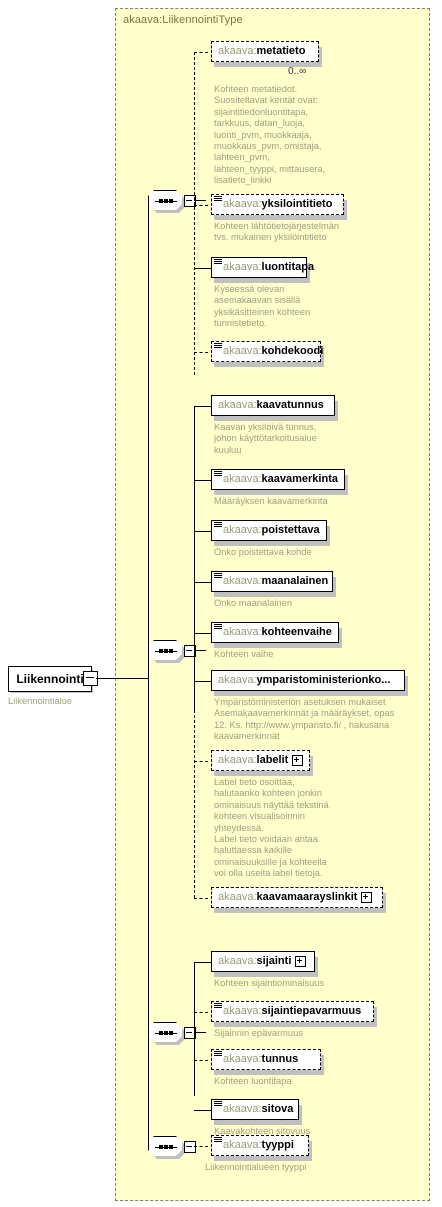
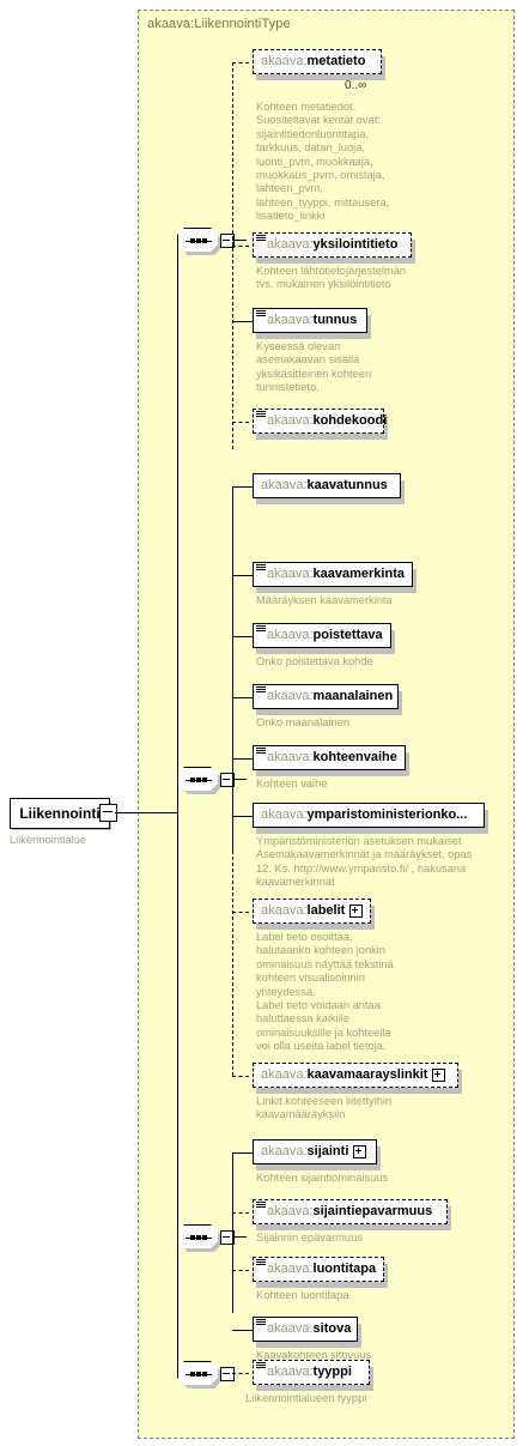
  akaava:LiikennointiType
  Liikennointi
  Liikennointialue
  akaava:
  metatieto
  0..∞
  Kohteen metatiedot.
  Suositeltavat kentät ovat:
  sijaintitiedonluontitapa,
  tarkkuus, datan_luoja,
  luonti_pvm, muokkaaja,
  muokkaus_pvm, omistaja,
  lahteen_pvm,
  lahteen_tyyppi, mittausera,
  lisatieto_linkki
  akaava:
  yksilointitieto
  Kohteen lähtötietojärjestelmän
  tvs. mukainen yksilöintitieto
  akaava:
- luontitapa
+ tunnus
  Kyseessä olevan
  asemakaavan sisällä
  yksikäsitteinen kohteen
  tunnistetieto.
  akaava:
  kohdekoodi
  akaava:
  kaavatunnus
- Kaavan yksilöivä tunnus,
- johon käyttötarkoitusalue
- kuuluu
  akaava:
  kaavamerkinta
  Määräyksen kaavamerkinta
  akaava:
  poistettava
  Onko poistettava kohde
  akaava:
  maanalainen
  Onko maanalainen
  akaava:
  kohteenvaihe
  Kohteen vaihe
  akaava:
  ymparistoministerionko...
  Ympäristöministeriön asetuksen mukaiset
  Asemakaavamerkinnät ja määräykset, opas
  12. Ks. http://www.ymparisto.fi/ , hakusana
  kaavamerkinnät
  akaava:
  labelit
  Label tieto osoittaa,
  halutaanko kohteen jonkin
  ominaisuus näyttää tekstinä
  kohteen visualisoinnin
  yhteydessä.
  Label tieto voidaan antaa
  haluttaessa kaikille
  ominaisuuksille ja kohteella
  voi olla useita label tietoja.
  akaava:
  kaavamaarayslinkit
+ Linkit kohteeseen liitettyihin
+ kaavamääräyksiin
  akaava:
  sijainti
  Kohteen sijaintiominaisuus
  akaava:
  sijaintiepavarmuus
  Sijainnin epävarmuus
  akaava:
- tunnus
+ luontitapa
  Kohteen luontitapa
  akaava:
  sitova
  Kaavakohteen sitovuus
  akaava:
  tyyppi
  Liikennointialueen tyyppi
